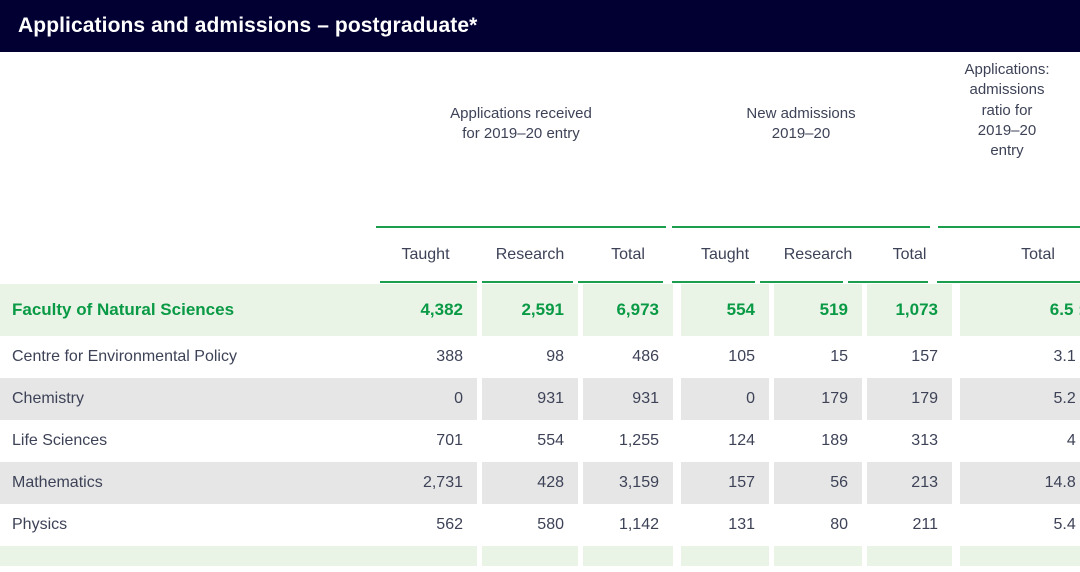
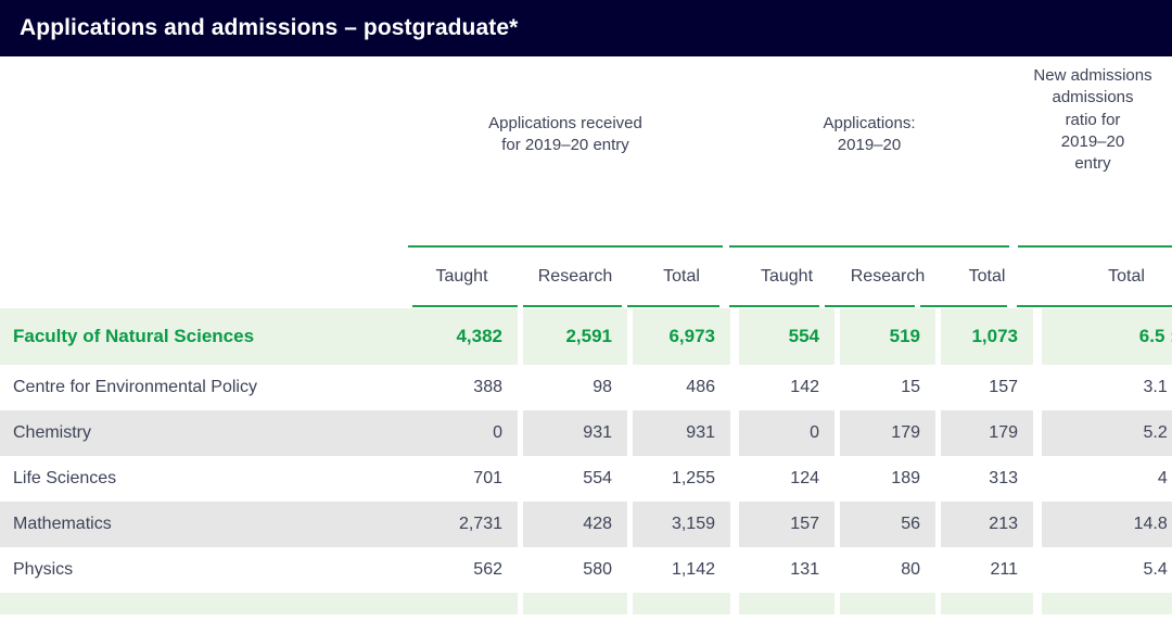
  Applications and admissions – postgraduate*
  Applications received
  for 2019–20 entry
- New admissions
+ Applications:
  2019–20
- Applications:
+ New admissions
  admissions
  ratio for
  2019–20
  entry
  Taught
  Research
  Total
  Taught
  Research
  Total
  Total
  Faculty of Natural Sciences
  4,382
  2,591
  6,973
  554
  519
  1,073
  Centre for Environmental Policy
  388
  98
  486
- 105
+ 142
  15
  157
  Chemistry
  0
  931
  931
  0
  179
  179
  Life Sciences
  701
  554
  1,255
  124
  189
  313
  Mathematics
  2,731
  428
  3,159
  157
  56
  213
  Physics
  562
  580
  1,142
  131
  80
  211
